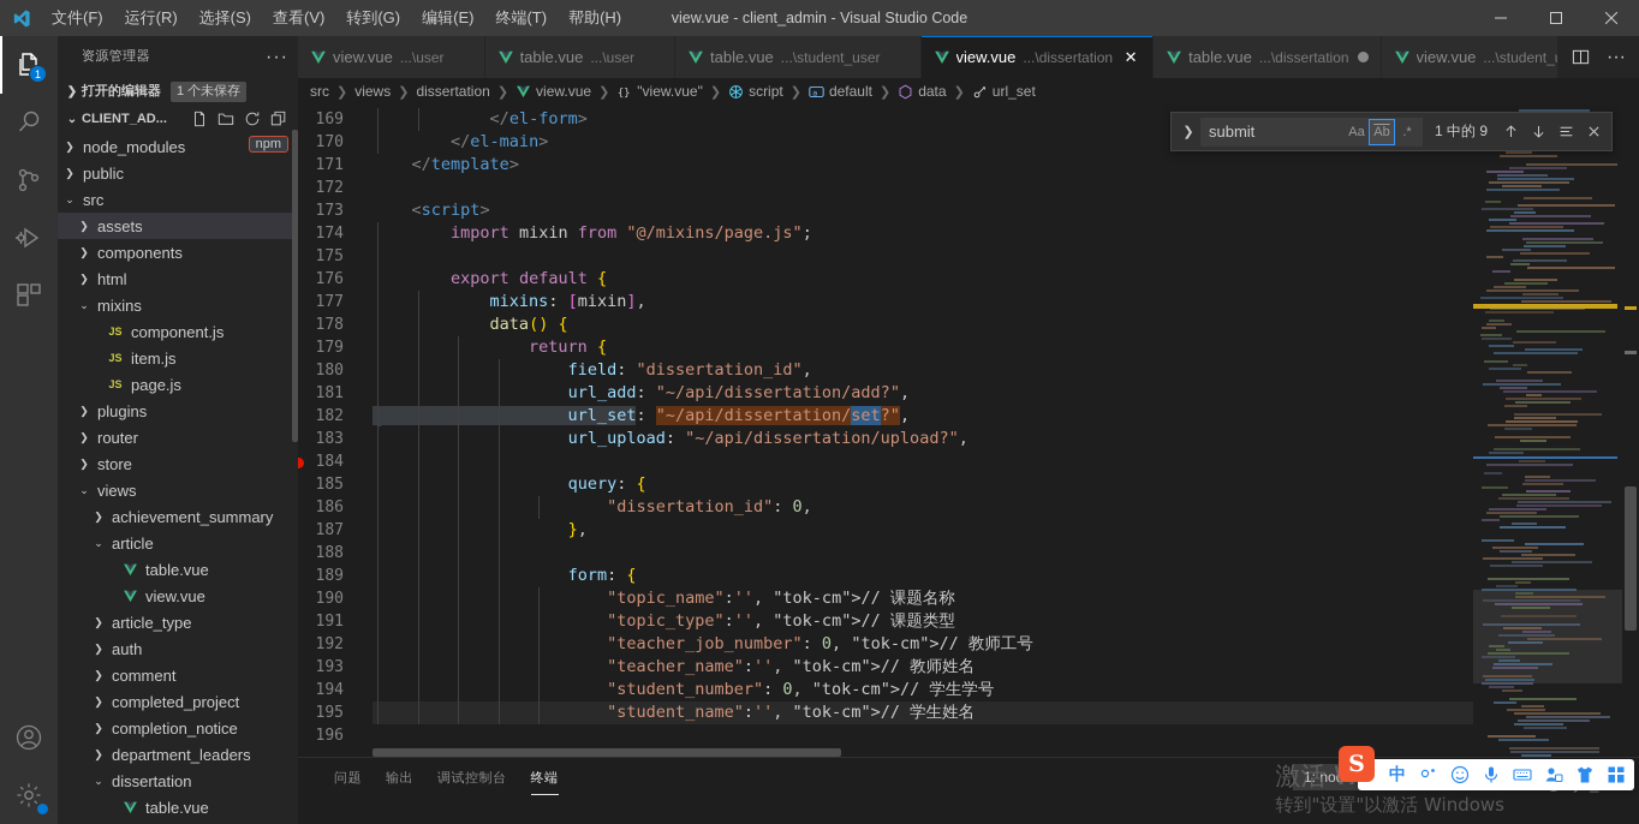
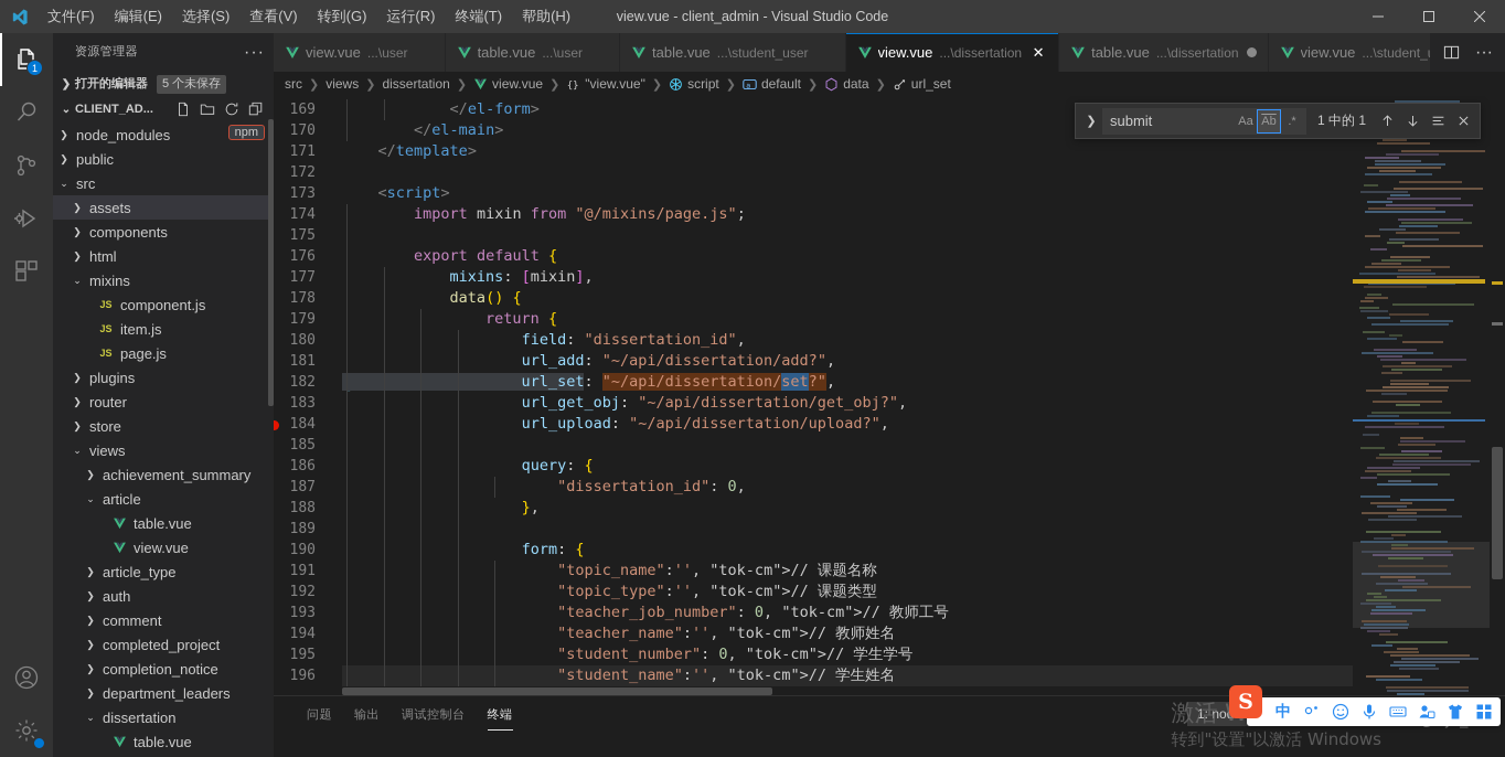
  文件(F)
- 运行(R)
+ 编辑(E)
  选择(S)
  查看(V)
  转到(G)
- 编辑(E)
+ 运行(R)
  终端(T)
  帮助(H)
  view.vue - client_admin - Visual Studio Code
  1
  资源管理器
  ···
  ❯
  打开的编辑器
- 1 个未保存
+ 5 个未保存
  ⌄
  CLIENT_AD...
  ❯
  node_modules
  npm
  ❯
  public
  ⌄
  src
  ❯
  assets
  ❯
  components
  ❯
  html
  ⌄
  mixins
  JS
  component.js
  JS
  item.js
  JS
  page.js
  ❯
  plugins
  ❯
  router
  ❯
  store
  ⌄
  views
  ❯
  achievement_summary
  ⌄
  article
  table.vue
  view.vue
  ❯
  article_type
  ❯
  auth
  ❯
  comment
  ❯
  completed_project
  ❯
  completion_notice
  ❯
  department_leaders
  ⌄
  dissertation
  table.vue
  view.vue
  ...\user
  table.vue
  ...\user
  table.vue
  ...\student_user
  view.vue
  ...\dissertation
  ✕
  table.vue
  ...\dissertation
  view.vue
  ...\student_
  ···
  src
  ❯
  views
  ❯
  dissertation
  ❯
  view.vue
  ❯
  {}
  "view.vue"
  ❯
  script
  ❯
  a
  default
  ❯
  data
  ❯
  url_set
  169
  170
  171
  172
  173
  174
  175
  176
  177
  178
  179
  180
  181
  182
  183
  184
  185
  186
  187
  188
  189
  190
  191
  192
  193
  194
  195
  196
  </el-form>
  </el-main>
  </template>
  <script>
  import mixin from "@/mixins/page.js";
  export default {
  mixins: [mixin],
  data() {
  return {
  field: "dissertation_id",
  url_add: "~/api/dissertation/add?",
  url_set: "~/api/dissertation/set?",
+ url_get_obj: "~/api/dissertation/get_obj?",
  url_upload: "~/api/dissertation/upload?",
  query: {
  "dissertation_id": 0,
  },
  form: {
  "topic_name":'', "tok-cm">// 课题名称
  "topic_type":'', "tok-cm">// 课题类型
  "teacher_job_number": 0, "tok-cm">// 教师工号
  "teacher_name":'', "tok-cm">// 教师姓名
  "student_number": 0, "tok-cm">// 学生学号
  "student_name":'', "tok-cm">// 学生姓名
  ❯
  submit
  Aa
  Ab
  .*
- 1 中的 9
+ 1 中的 1
  问题
  输出
  调试控制台
  终端
  转到"设置"以激活 Windows
  S
  中
